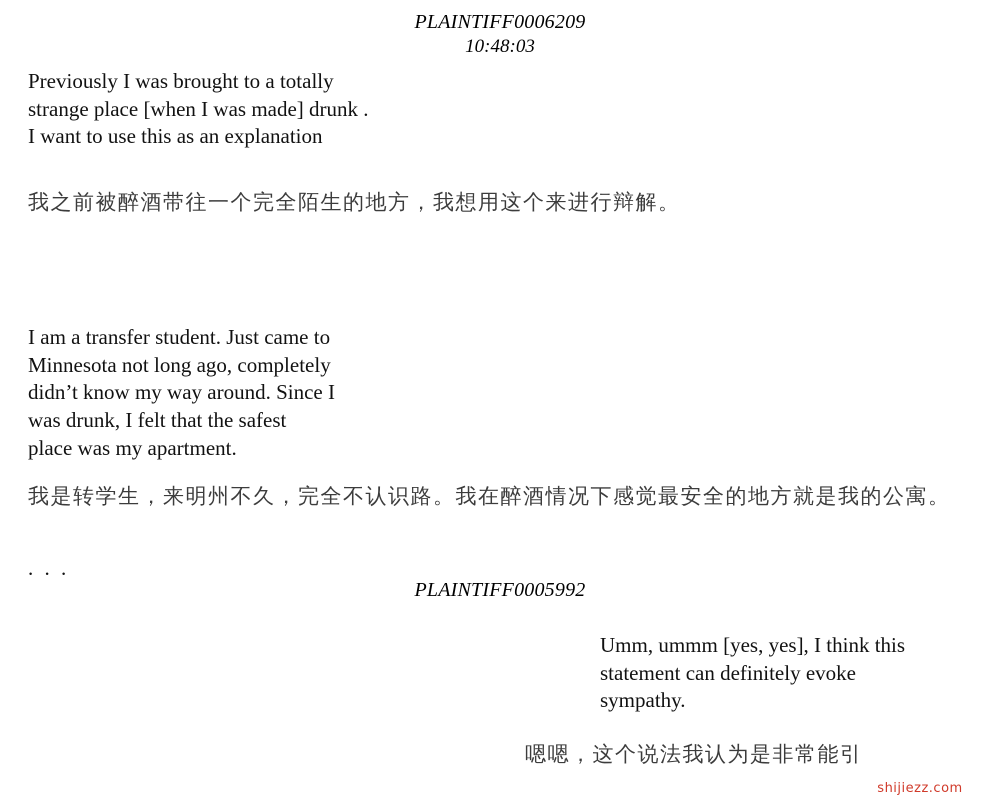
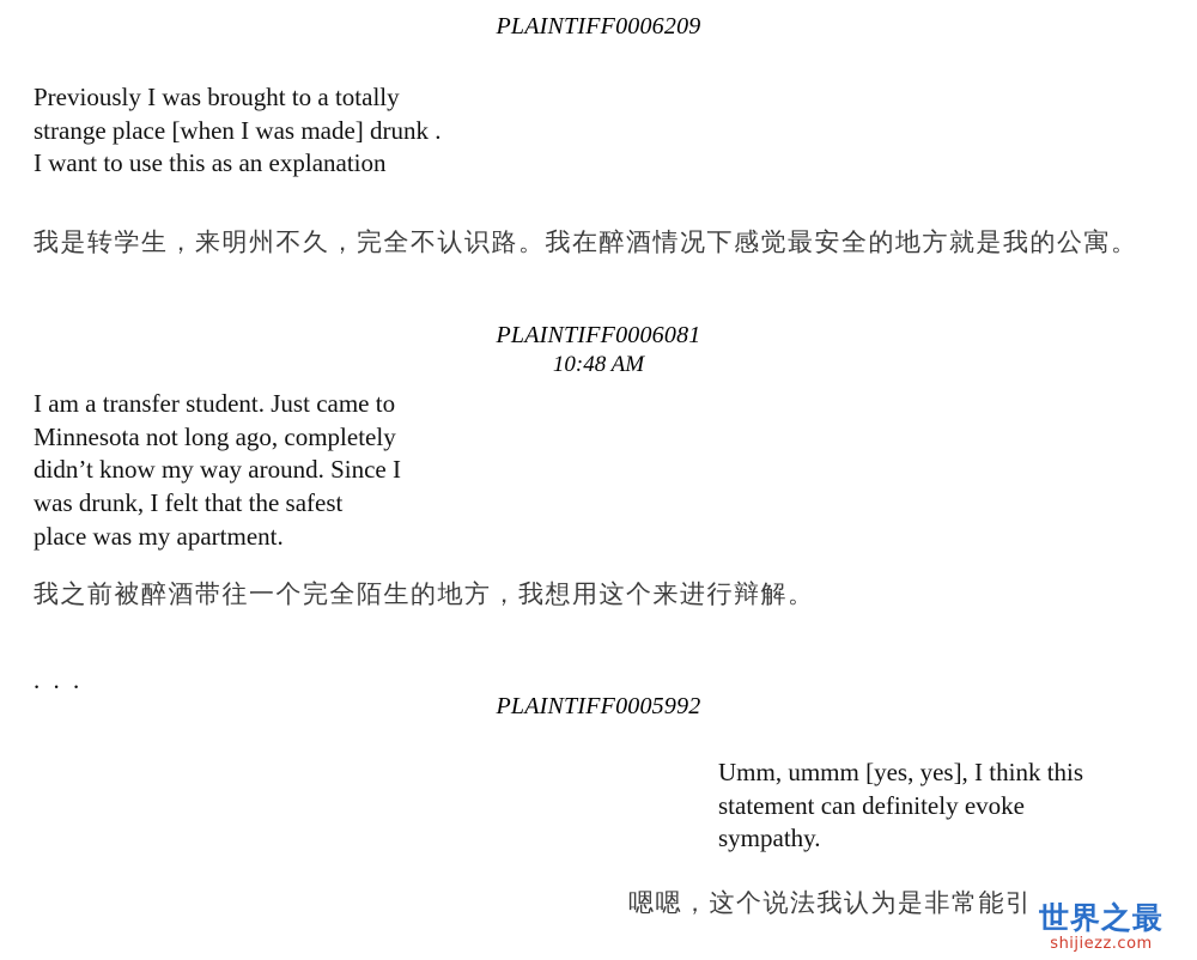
  PLAINTIFF0006209
- 10:48:03
  Previously I was brought to a totally
  strange place [when I was made] drunk .
  I want to use this as an explanation
- 我之前被醉酒带往一个完全陌生的地方，我想用这个来进行辩解。
+ 我是转学生，来明州不久，完全不认识路。我在醉酒情况下感觉最安全的地方就是我的公寓。
+ PLAINTIFF0006081
+ 10:48 AM
  I am a transfer student. Just came to
  Minnesota not long ago, completely
  didn’t know my way around. Since I
  was drunk, I felt that the safest
  place was my apartment.
- 我是转学生，来明州不久，完全不认识路。我在醉酒情况下感觉最安全的地方就是我的公寓。
+ 我之前被醉酒带往一个完全陌生的地方，我想用这个来进行辩解。
  . . .
  PLAINTIFF0005992
  Umm, ummm [yes, yes], I think this
  statement can definitely evoke
  sympathy.
  嗯嗯，这个说法我认为是非常能引
+ 世界之最
  shijiezz.com
